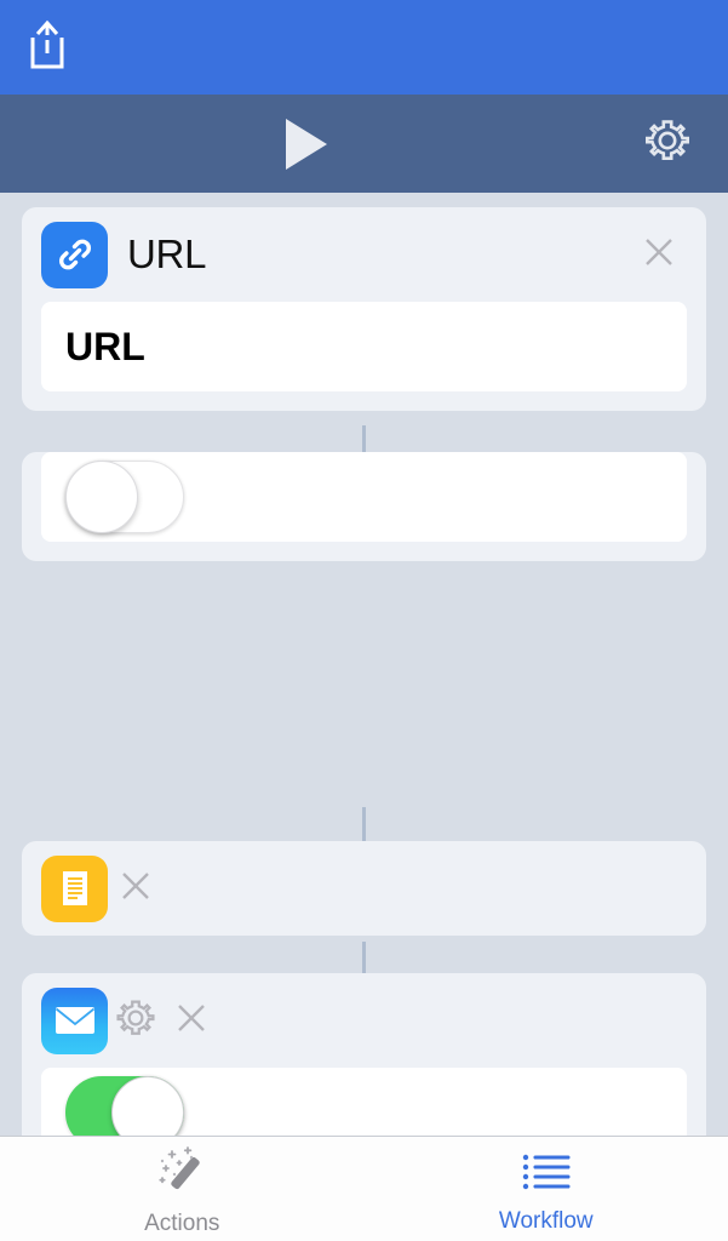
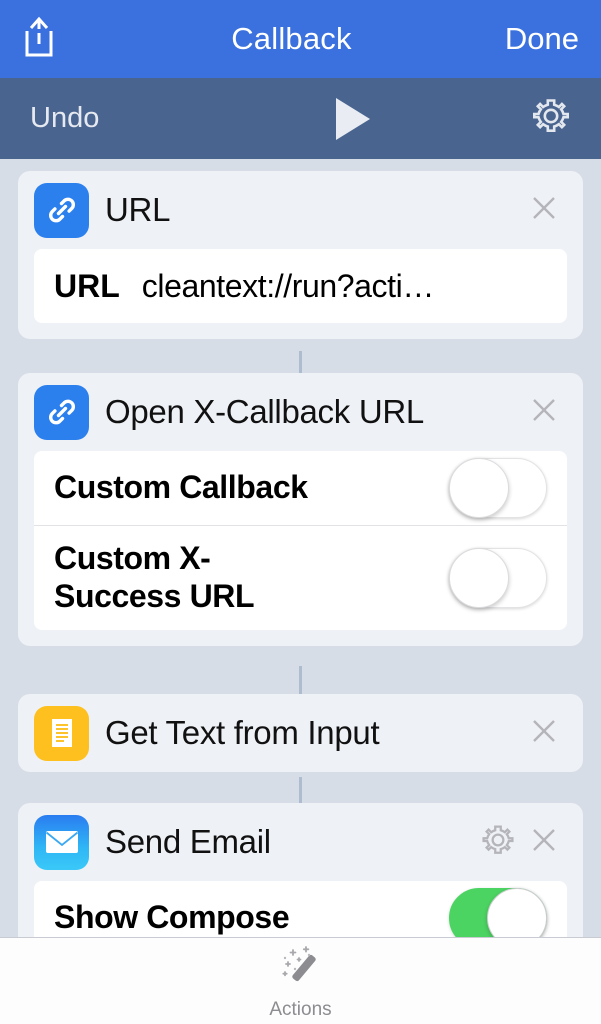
+ Callback
+ Done
+ Undo
  URL
  URL
+ cleantext://run?acti…
+ Open X-Callback URL
+ Custom Callback
+ Custom X-
+ Success URL
+ Get Text from Input
+ Send Email
+ Show Compose
  Actions
- Workflow
